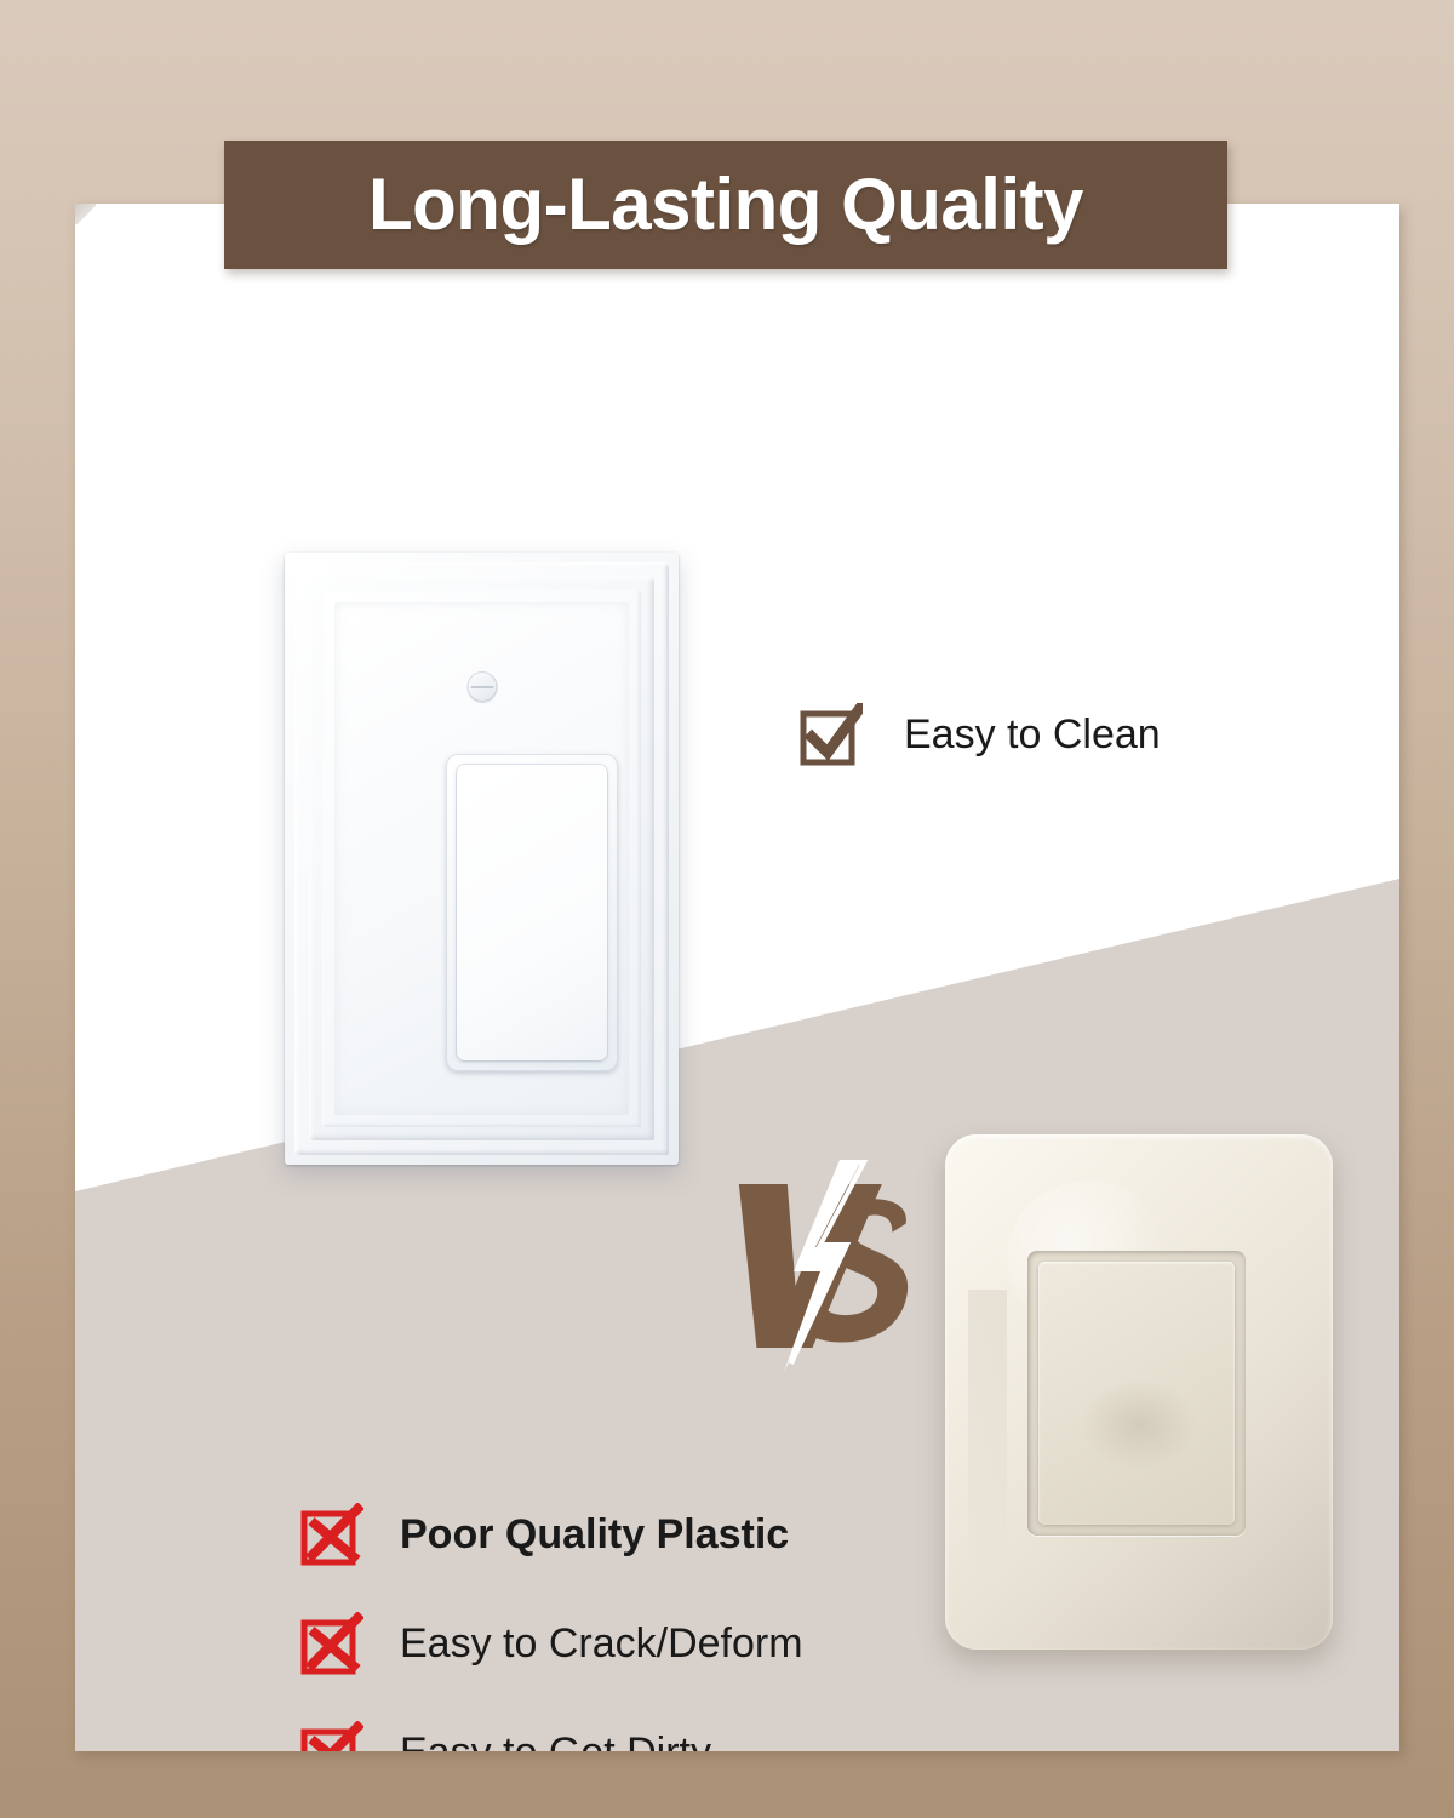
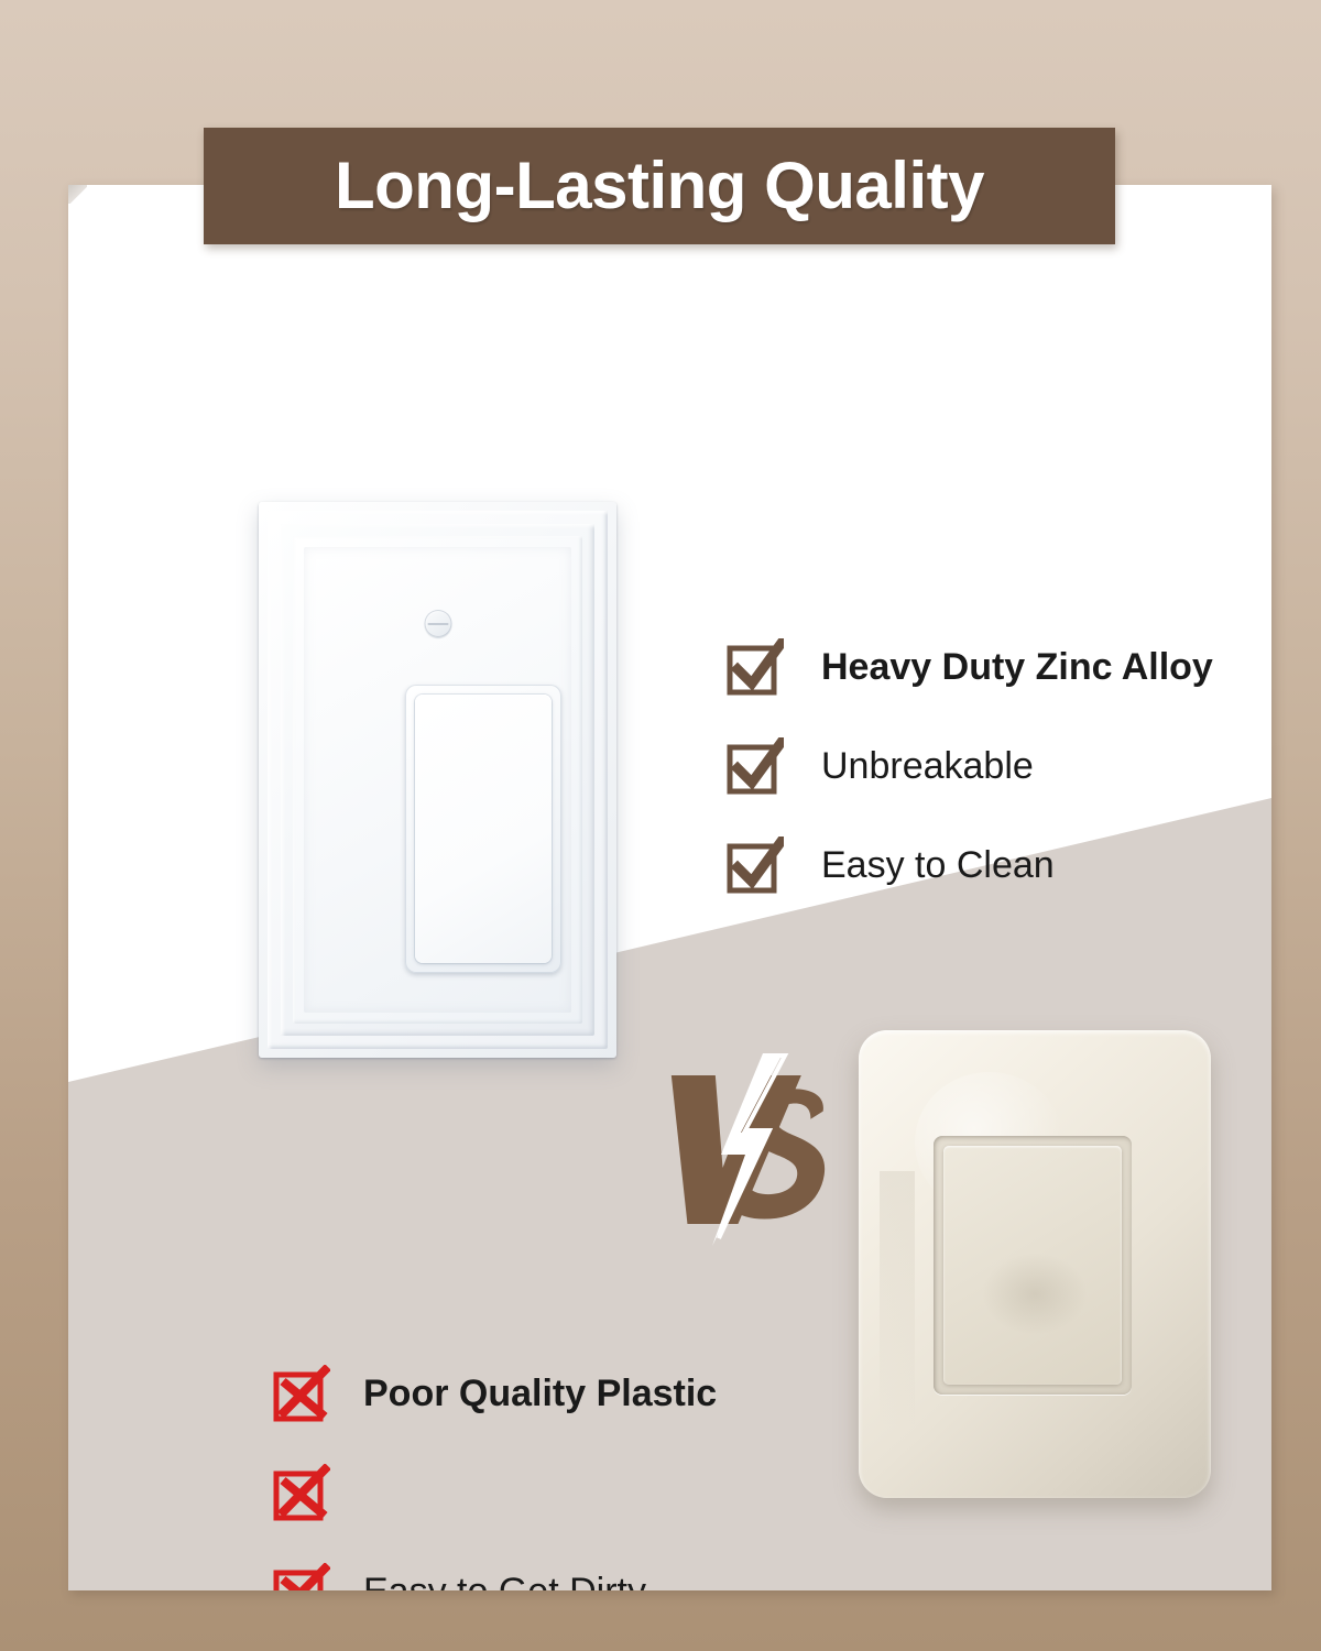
+ Heavy Duty Zinc Alloy
+ Unbreakable
  Easy to Clean
  Poor Quality Plastic
- Easy to Crack/Deform
  Long-Lasting Quality
